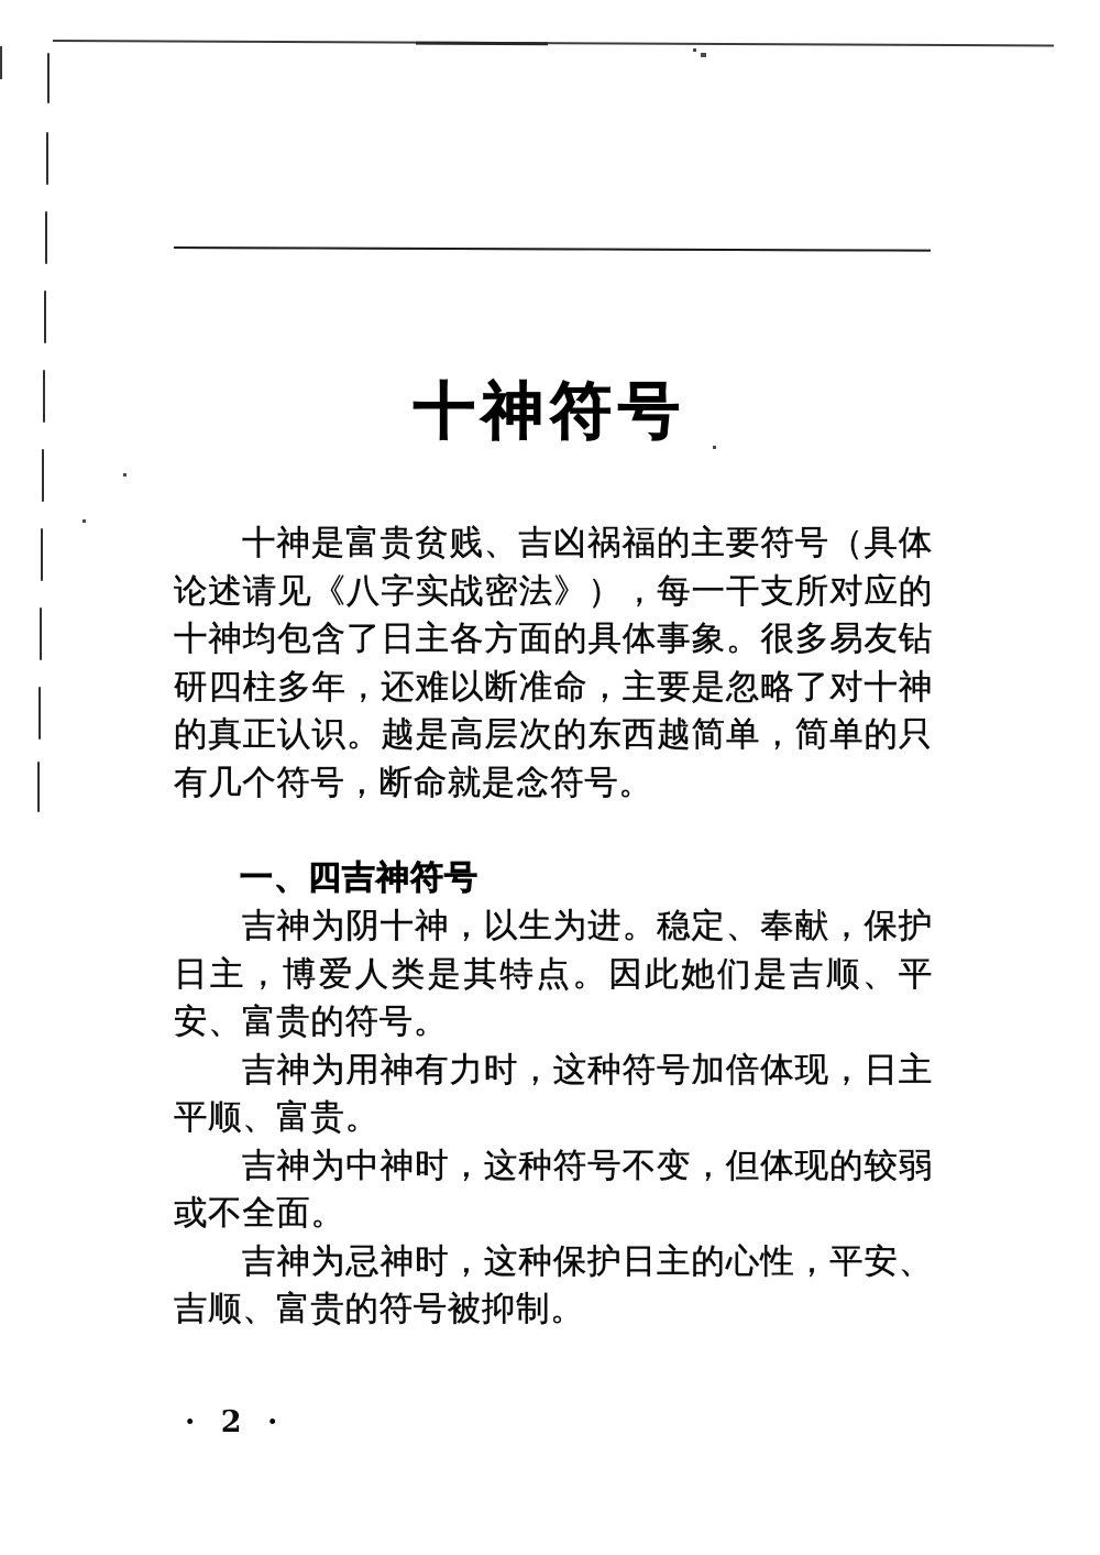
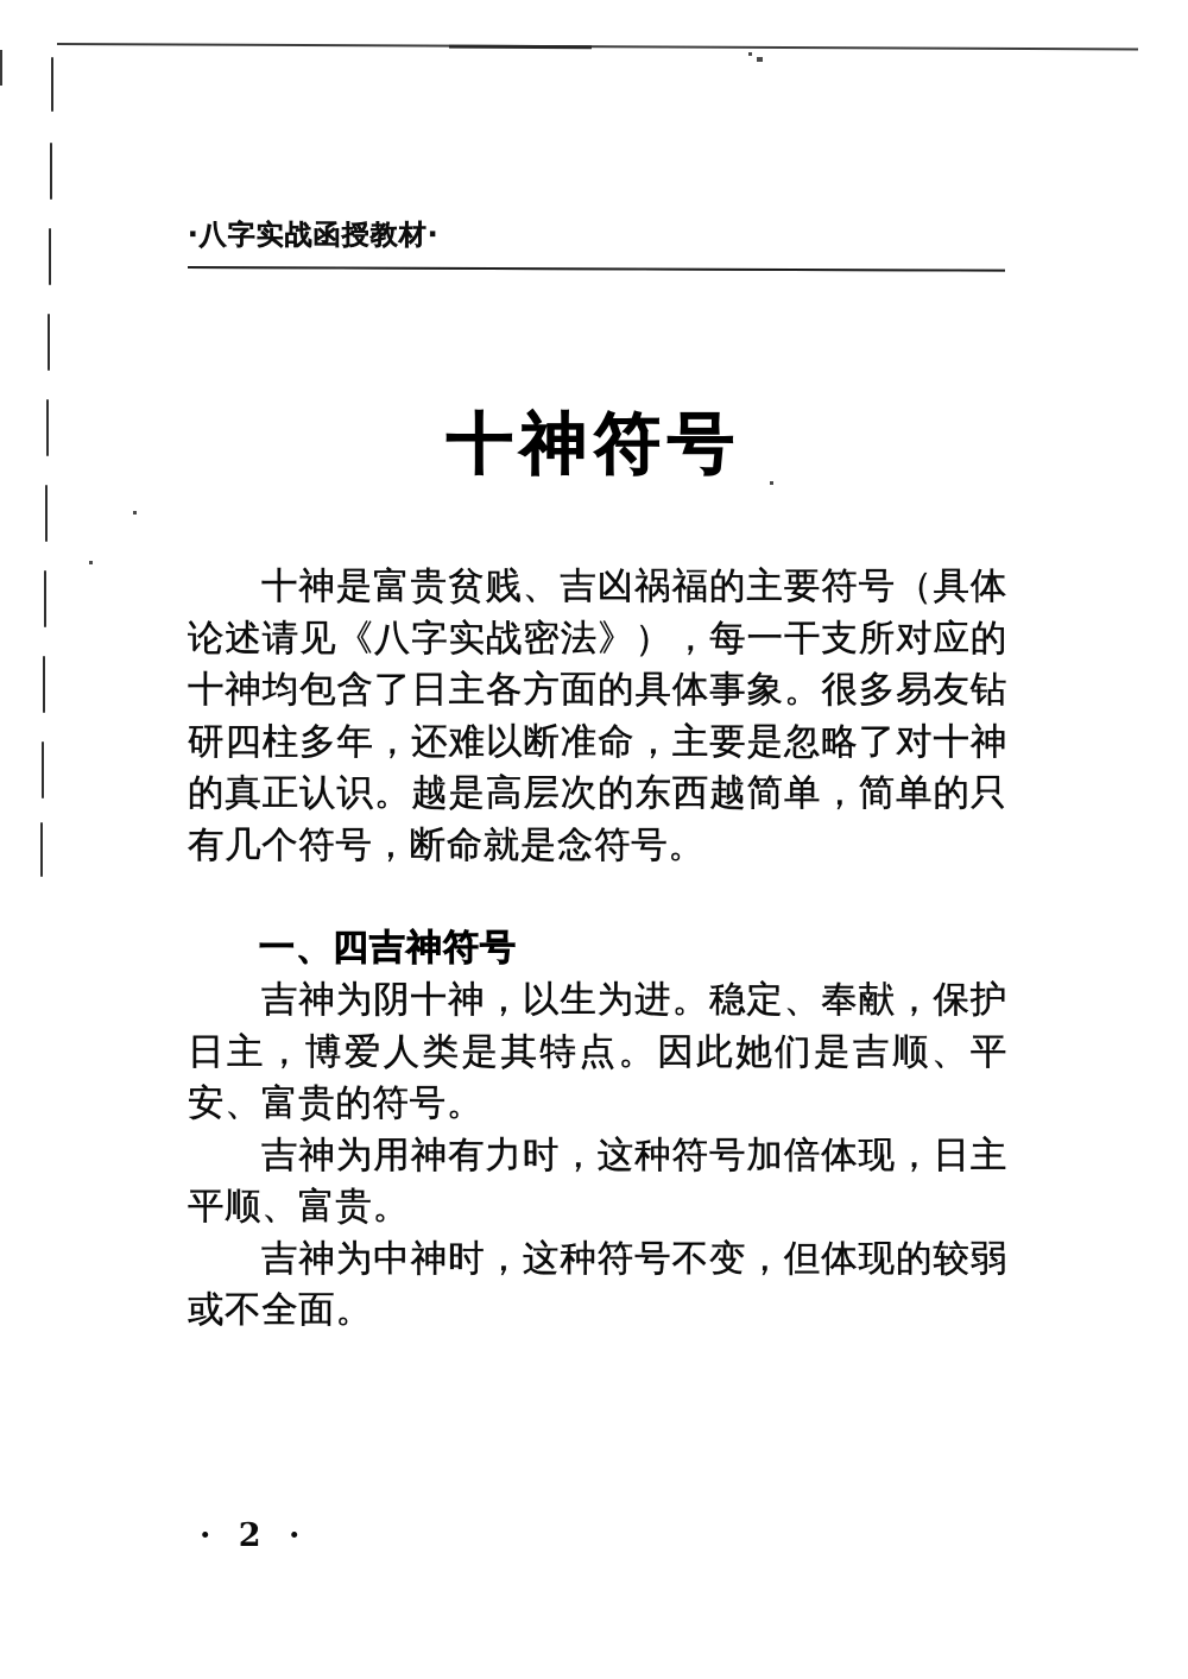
+ ·八字实战函授教材·
  十神符号
  十神是富贵贫贱、吉凶祸福的主要符号（具体论述请见《八字实战密法》），每一干支所对应的十神均包含了日主各方面的具体事象。很多易友钻研四柱多年，还难以断准命，主要是忽略了对十神的真正认识。越是高层次的东西越简单，简单的只有几个符号，断命就是念符号。
  一、四吉神符号
  吉神为阴十神，以生为进。稳定、奉献，保护日主，博爱人类是其特点。因此她们是吉顺、平安、富贵的符号。
  吉神为用神有力时，这种符号加倍体现，日主平顺、富贵。
  吉神为中神时，这种符号不变，但体现的较弱或不全面。
- 吉神为忌神时，这种保护日主的心性，平安、吉顺、富贵的符号被抑制。
  · 2 ·
